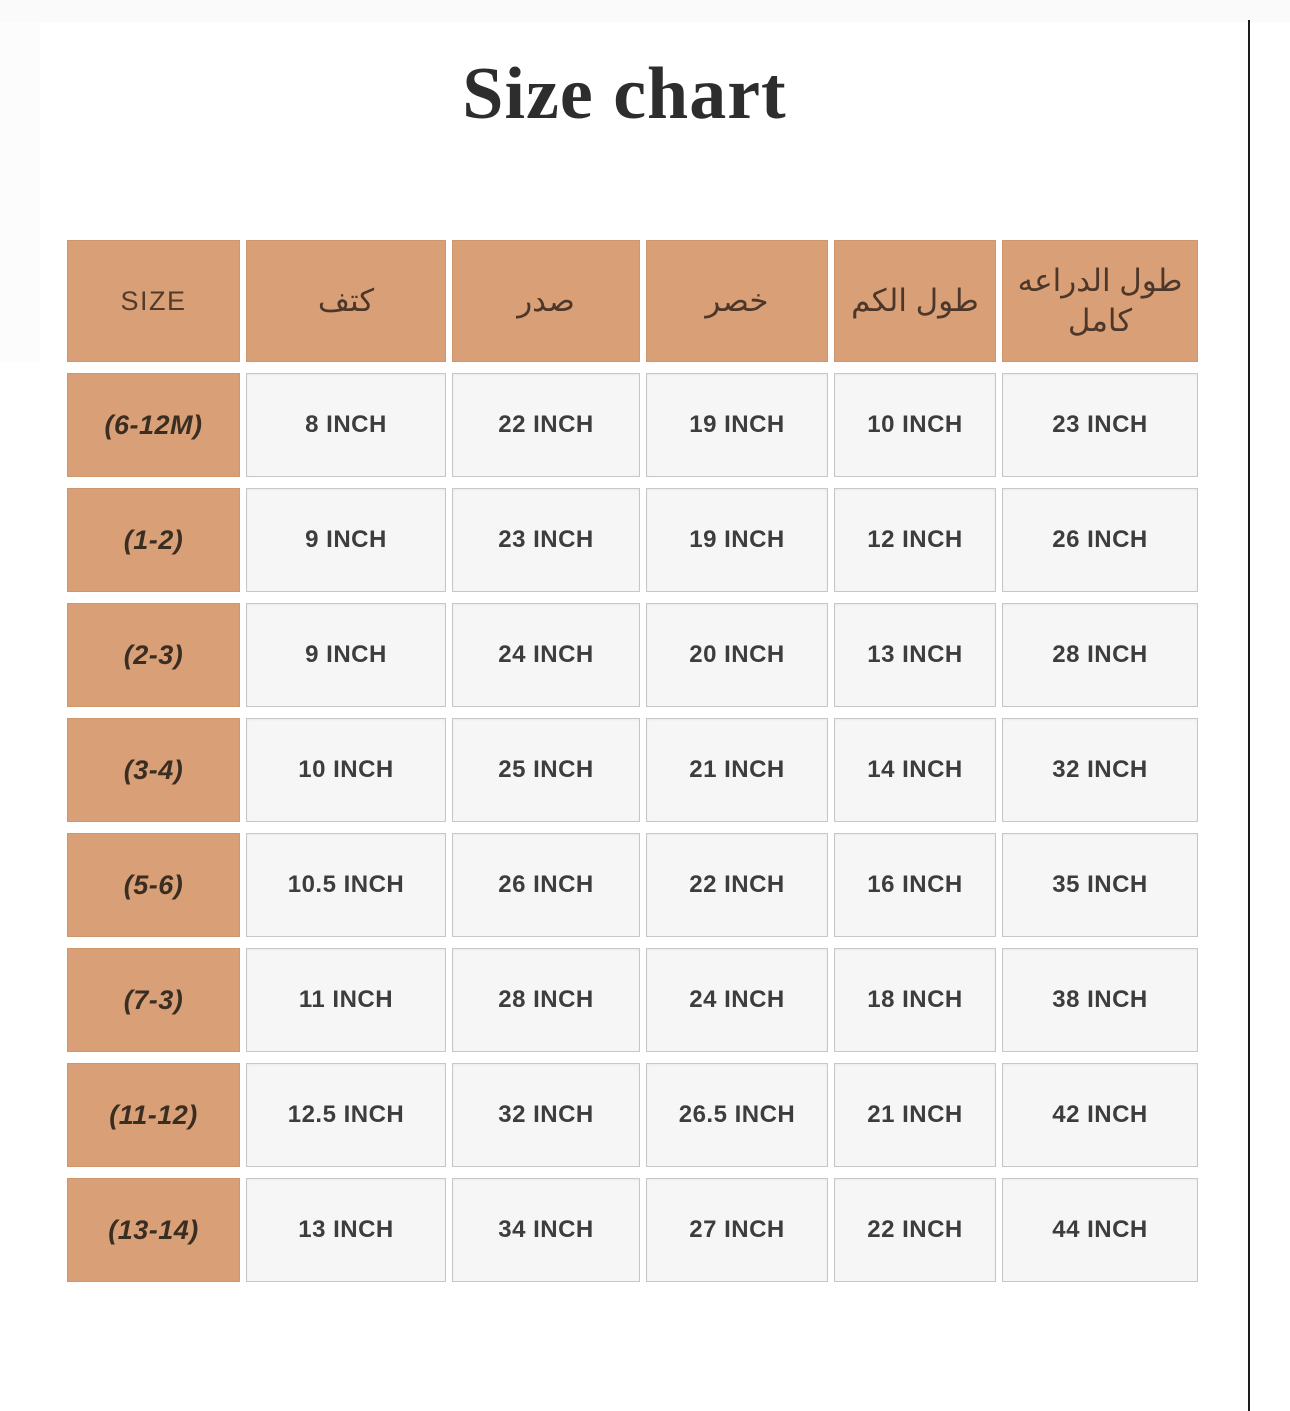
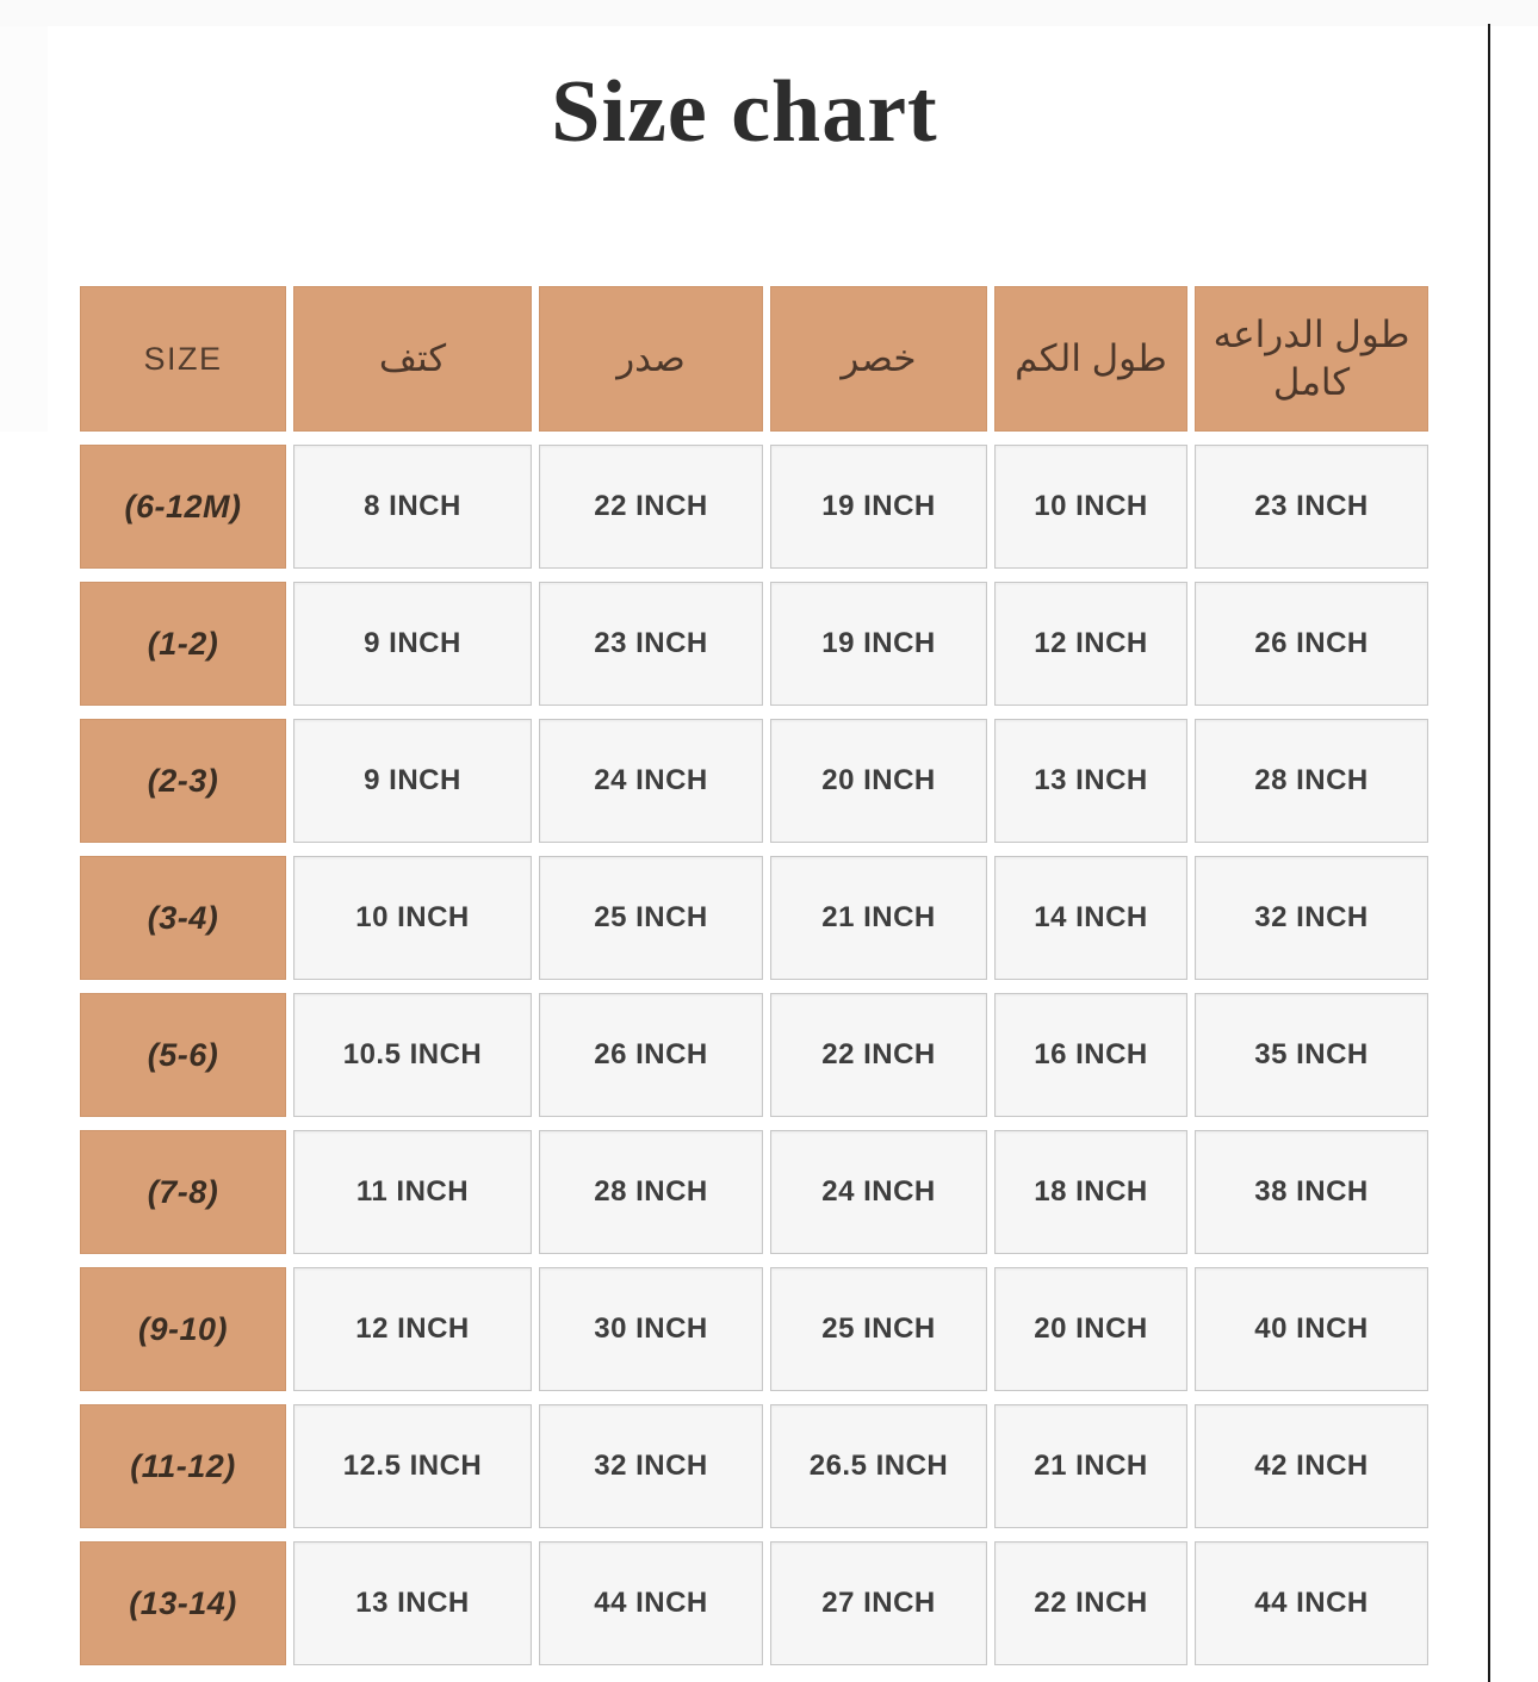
  Size chart
  SIZE	كتف	صدر	خصر	طول الكم	طول الدراعه كامل
  (6-12M)	8 INCH	22 INCH	19 INCH	10 INCH	23 INCH
  (1-2)	9 INCH	23 INCH	19 INCH	12 INCH	26 INCH
  (2-3)	9 INCH	24 INCH	20 INCH	13 INCH	28 INCH
  (3-4)	10 INCH	25 INCH	21 INCH	14 INCH	32 INCH
  (5-6)	10.5 INCH	26 INCH	22 INCH	16 INCH	35 INCH
- (7-3)	11 INCH	28 INCH	24 INCH	18 INCH	38 INCH
+ (7-8)	11 INCH	28 INCH	24 INCH	18 INCH	38 INCH
+ (9-10)	12 INCH	30 INCH	25 INCH	20 INCH	40 INCH
  (11-12)	12.5 INCH	32 INCH	26.5 INCH	21 INCH	42 INCH
- (13-14)	13 INCH	34 INCH	27 INCH	22 INCH	44 INCH
+ (13-14)	13 INCH	44 INCH	27 INCH	22 INCH	44 INCH
